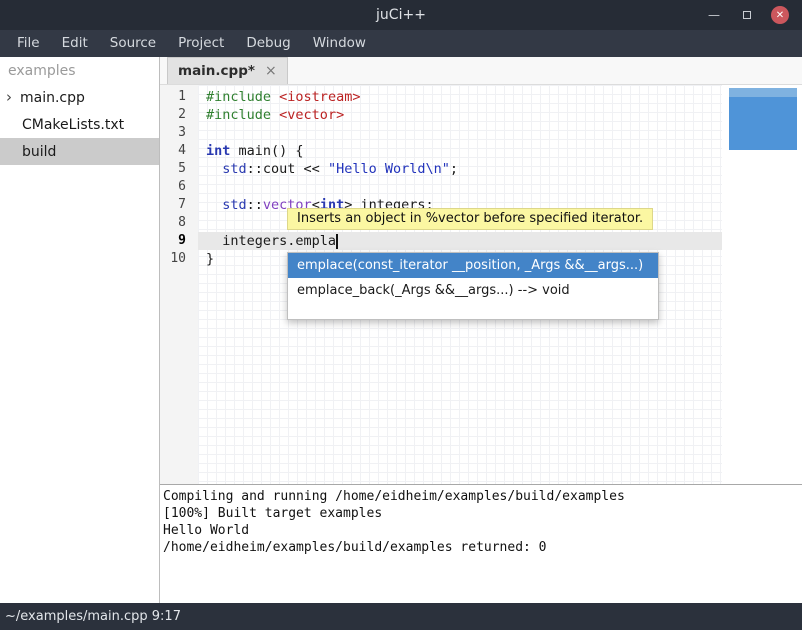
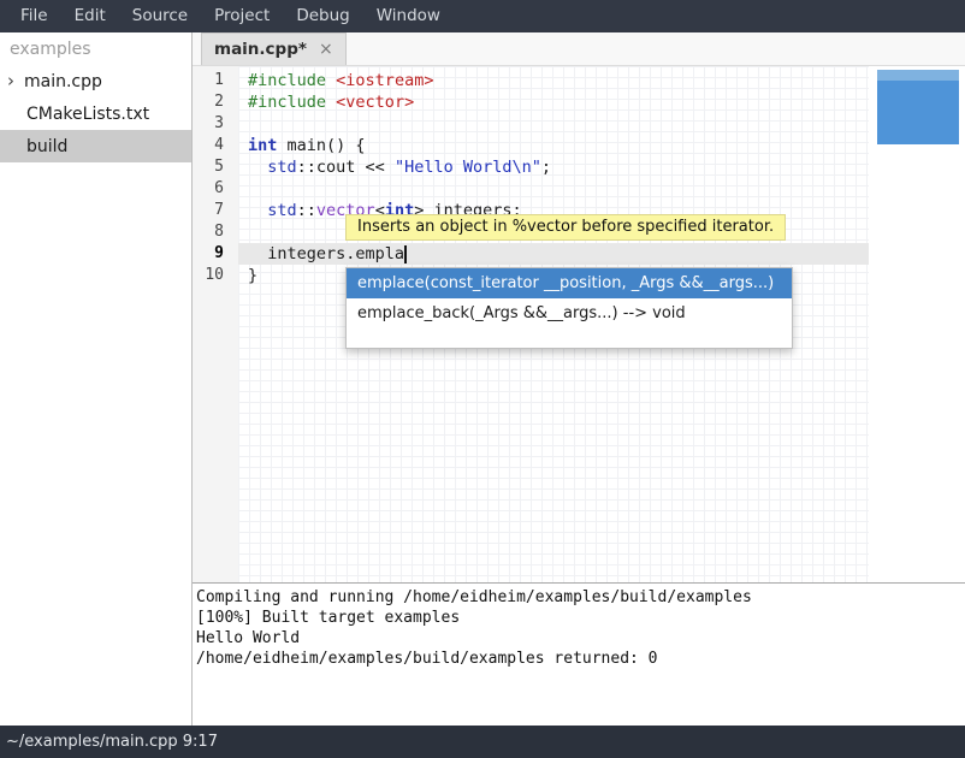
- juCi++
- —
- ✕
  File
  Edit
  Source
  Project
  Debug
  Window
  examples
  ›
  main.cpp
  CMakeLists.txt
  build
  main.cpp*
  ×
  1
  #include <iostream>
  2
  #include <vector>
  3
  4
  int main() {
  5
  std::cout << "Hello World\n";
  6
  7
  std::vector<int> integers;
  8
  9
  integers.empla
  10
  }
  Inserts an object in %vector before specified iterator.
  emplace(const_iterator __position, _Args &&__args...)
  emplace_back(_Args &&__args...) --> void
  Compiling and running /home/eidheim/examples/build/examples
  [100%] Built target examples
  Hello World
  /home/eidheim/examples/build/examples returned: 0
  ~/examples/main.cpp 9:17
